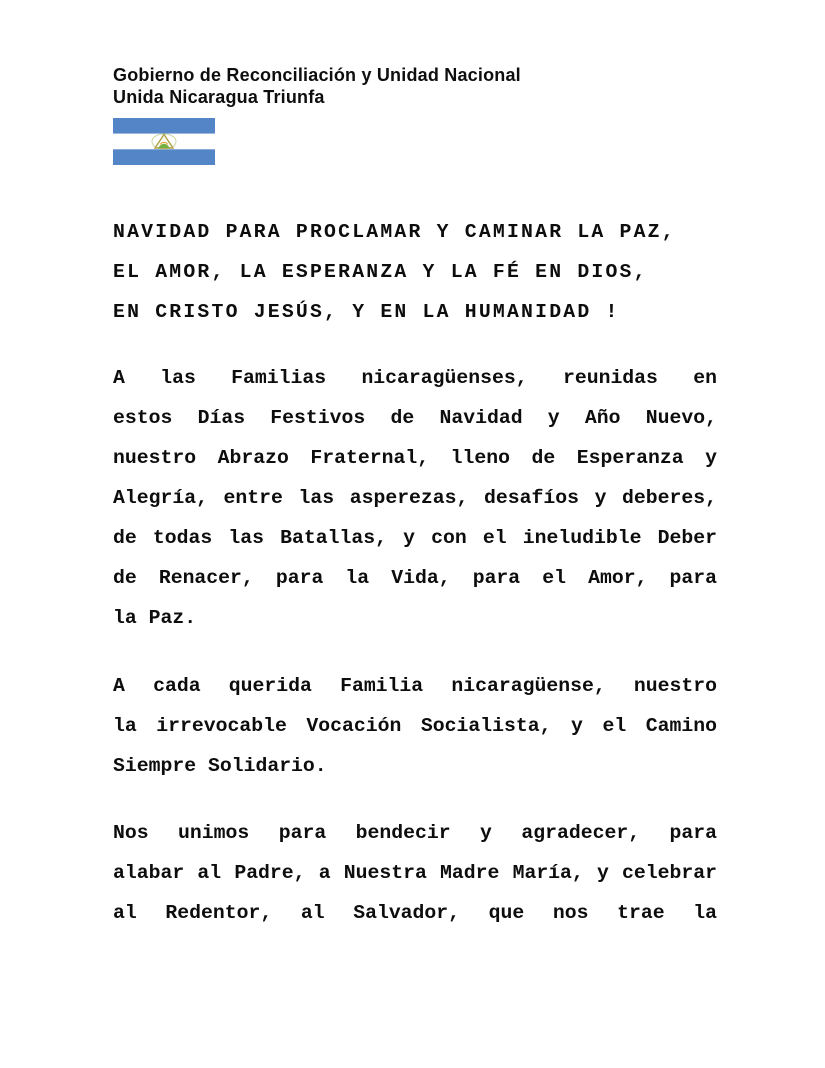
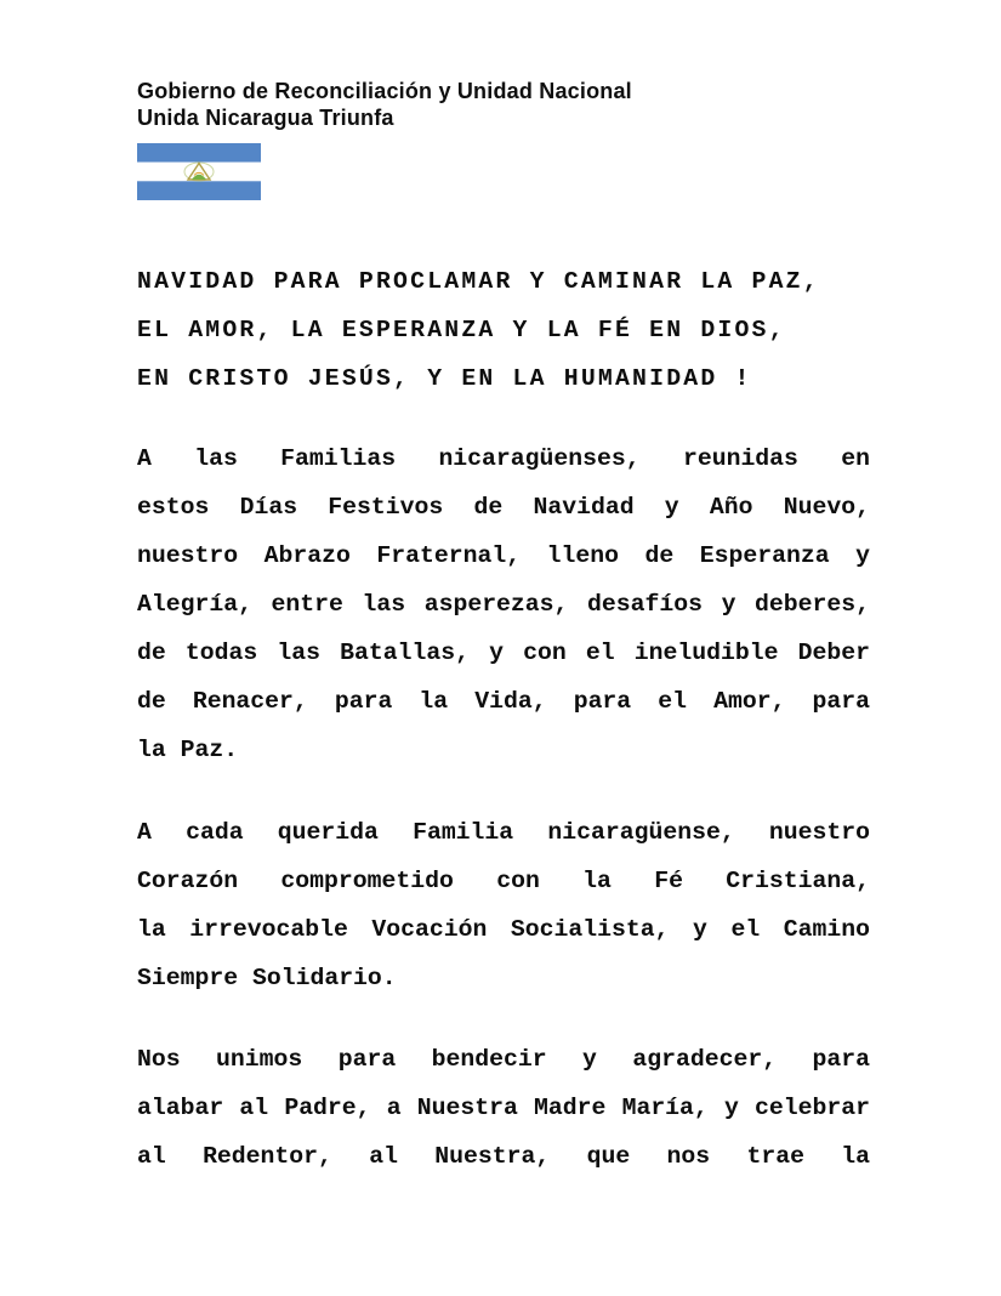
  Gobierno de Reconciliación y Unidad Nacional
  Unida Nicaragua Triunfa
  NAVIDAD PARA PROCLAMAR Y CAMINAR LA PAZ,
  EL AMOR, LA ESPERANZA Y LA FÉ EN DIOS,
  EN CRISTO JESÚS, Y EN LA HUMANIDAD !
  A las Familias nicaragüenses, reunidas en
  estos Días Festivos de Navidad y Año Nuevo,
  nuestro Abrazo Fraternal, lleno de Esperanza y
  Alegría, entre las asperezas, desafíos y deberes,
  de todas las Batallas, y con el ineludible Deber
  de Renacer, para la Vida, para el Amor, para
  la Paz.
  A cada querida Familia nicaragüense, nuestro
+ Corazón comprometido con la Fé Cristiana,
  la irrevocable Vocación Socialista, y el Camino
  Siempre Solidario.
  Nos unimos para bendecir y agradecer, para
  alabar al Padre, a Nuestra Madre María, y celebrar
- al Redentor, al Salvador, que nos trae la
+ al Redentor, al Nuestra, que nos trae la
